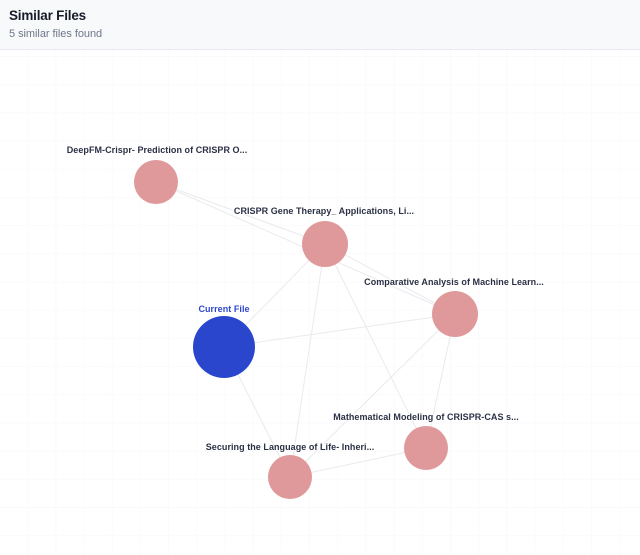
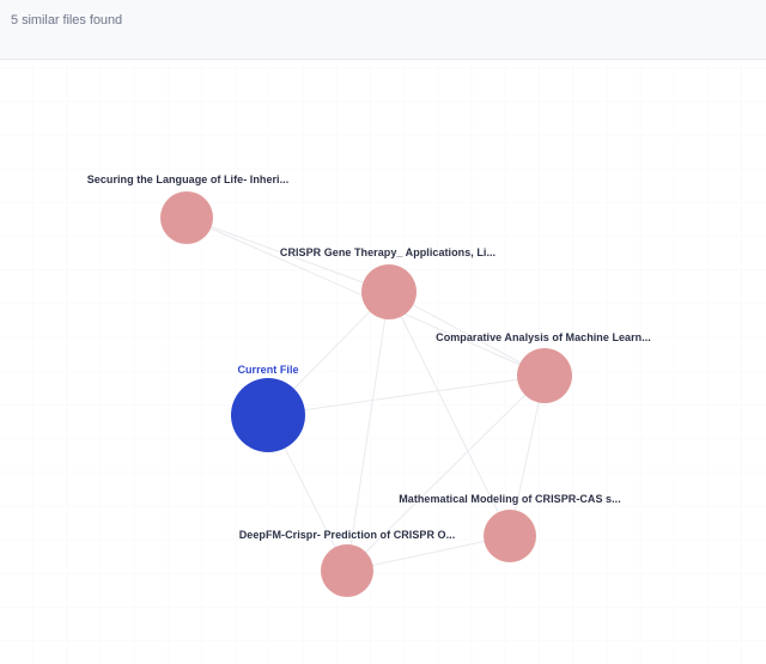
- Similar Files
  5 similar files found
  Current File
- DeepFM-Crispr- Prediction of CRISPR O...
+ Securing the Language of Life- Inheri...
  CRISPR Gene Therapy_ Applications, Li...
  Comparative Analysis of Machine Learn...
  Mathematical Modeling of CRISPR-CAS s...
- Securing the Language of Life- Inheri...
+ DeepFM-Crispr- Prediction of CRISPR O...
